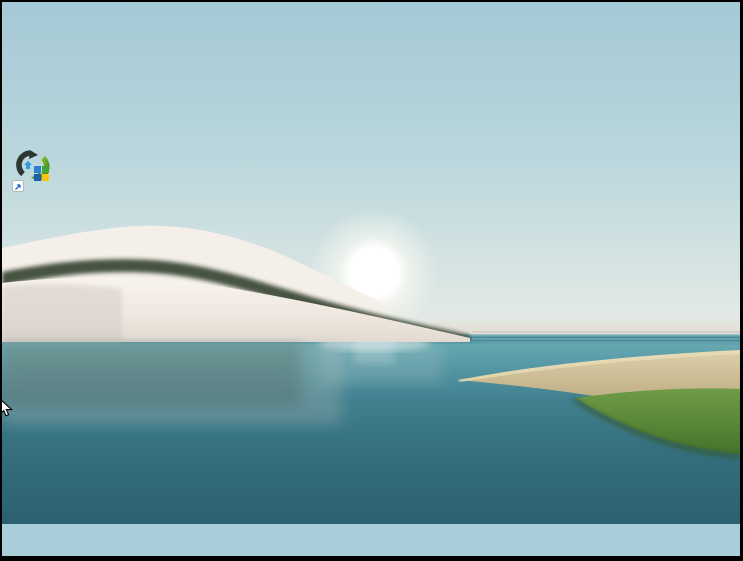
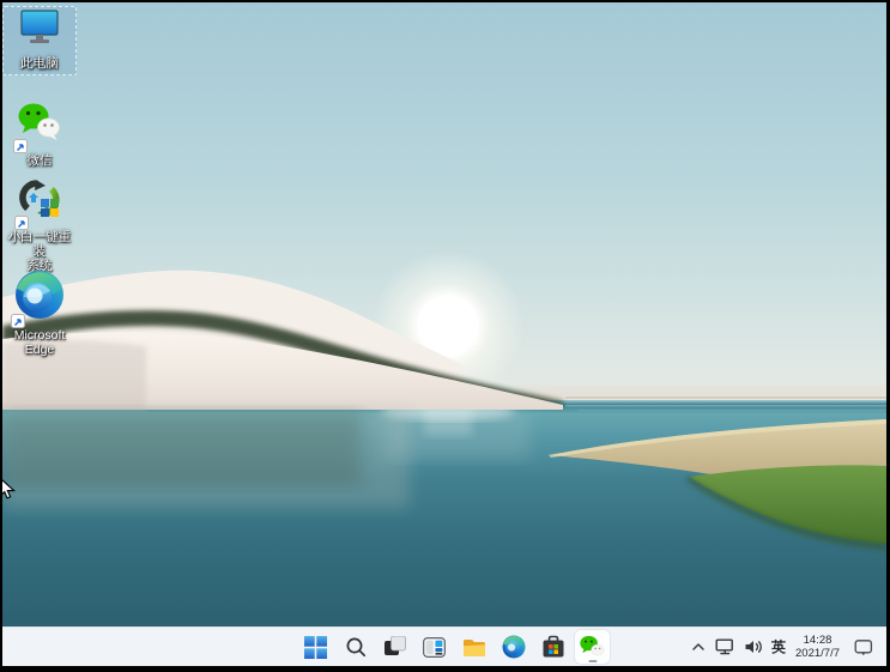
+ 此电脑
+ 微信
+ 小白一键重装
+ 系统
+ Microsoft
+ Edge
+ 英
+ 14:28
+ 2021/7/7
